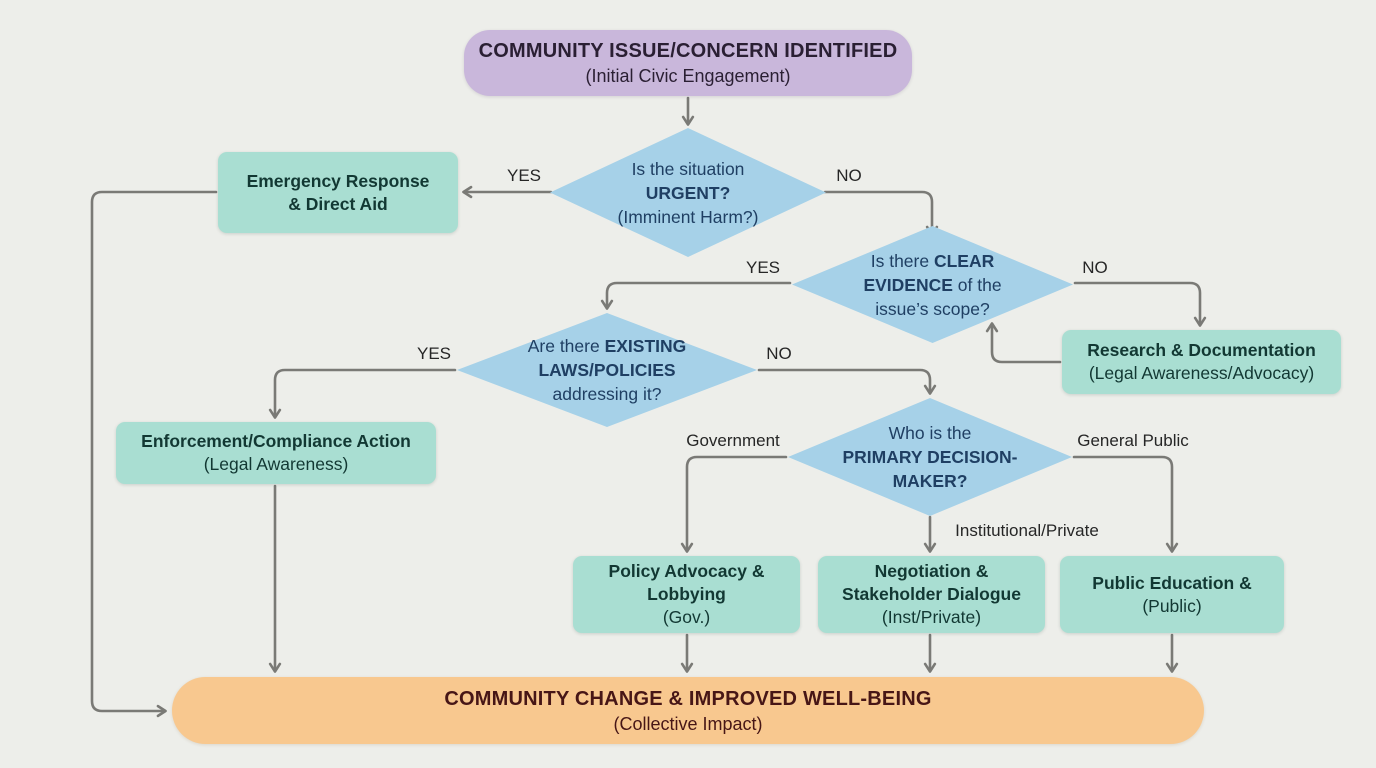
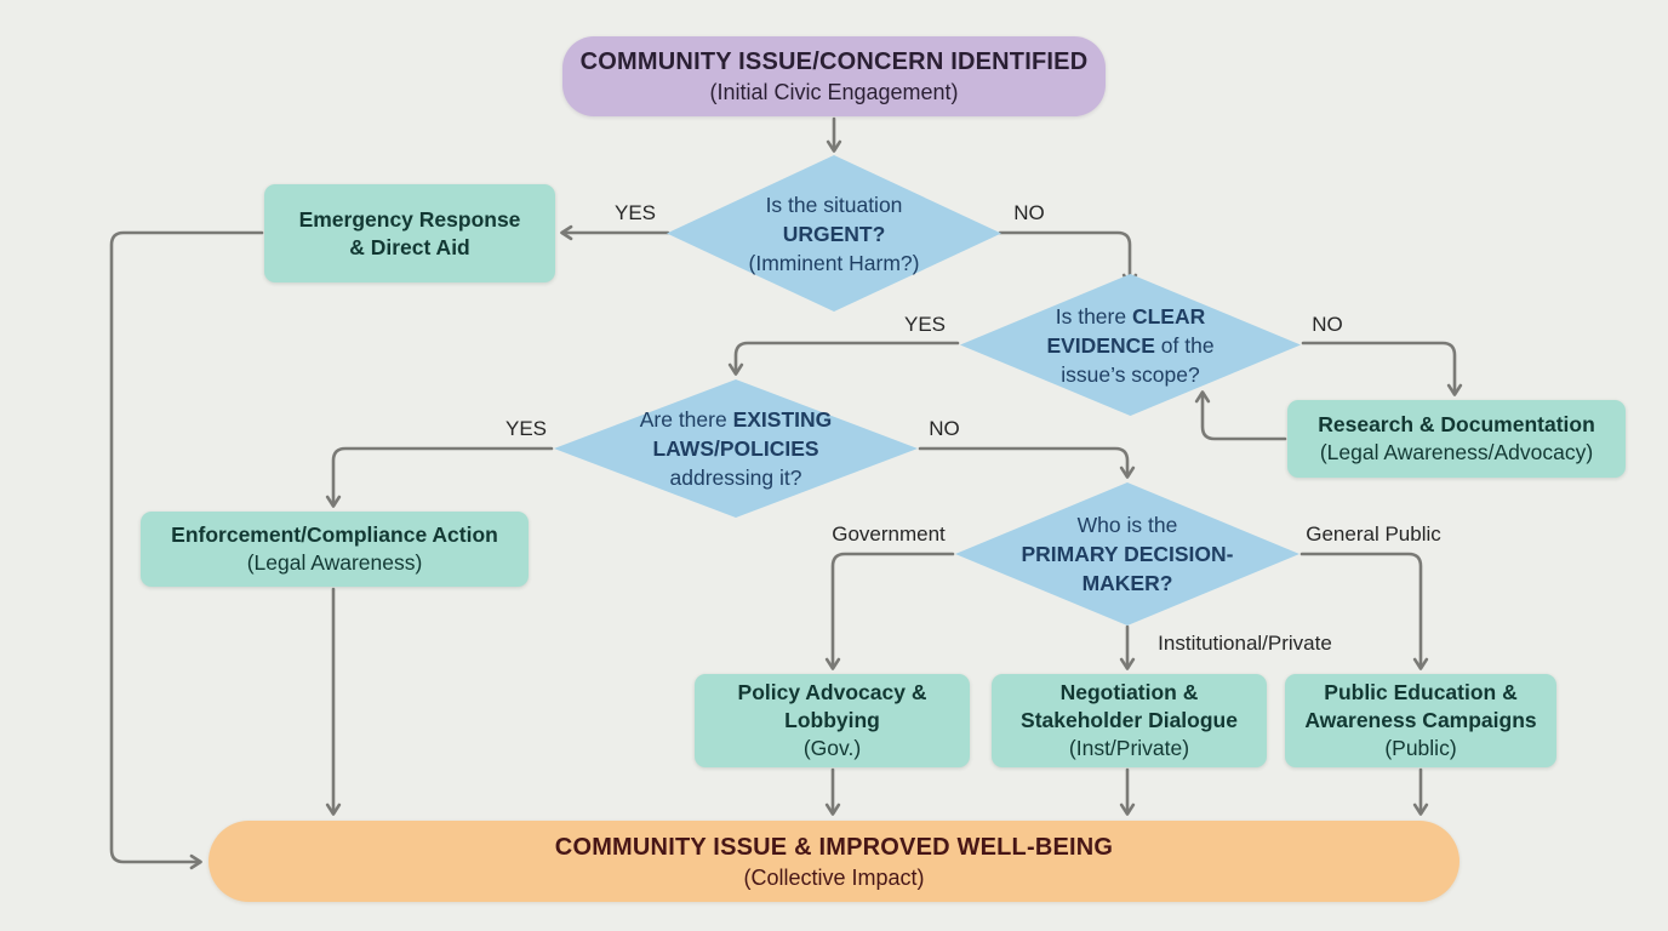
  COMMUNITY ISSUE/CONCERN IDENTIFIED
  (Initial Civic Engagement)
  Is the situation
  URGENT?
  (Imminent Harm?)
  Emergency Response
  & Direct Aid
  Is there CLEAR
  EVIDENCE of the
  issue’s scope?
  Research & Documentation
  (Legal Awareness/Advocacy)
  Are there EXISTING
  LAWS/POLICIES
  addressing it?
  Enforcement/Compliance Action
  (Legal Awareness)
  Who is the
  PRIMARY DECISION-
  MAKER?
  Policy Advocacy &
  Lobbying
  (Gov.)
  Negotiation &
  Stakeholder Dialogue
  (Inst/Private)
  Public Education &
+ Awareness Campaigns
  (Public)
- COMMUNITY CHANGE & IMPROVED WELL-BEING
+ COMMUNITY ISSUE & IMPROVED WELL-BEING
  (Collective Impact)
  YES
  NO
  YES
  NO
  YES
  NO
  Government
  Institutional/Private
  General Public
